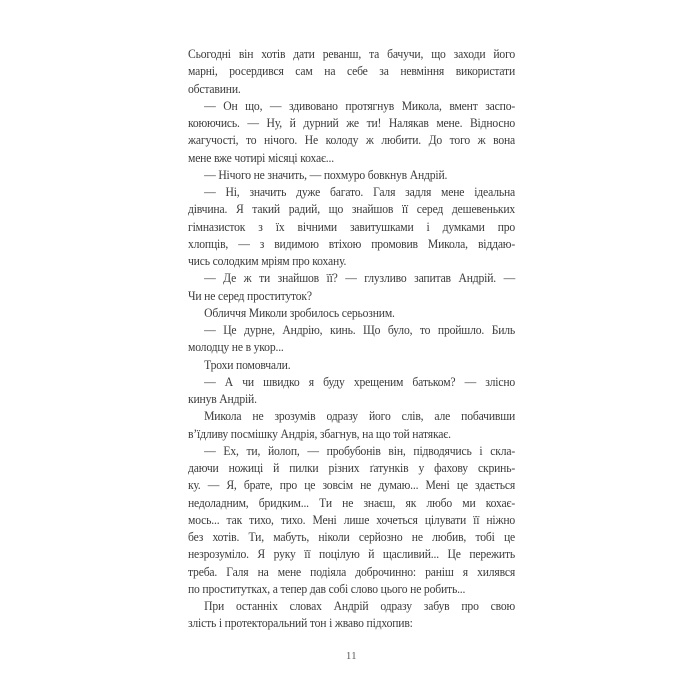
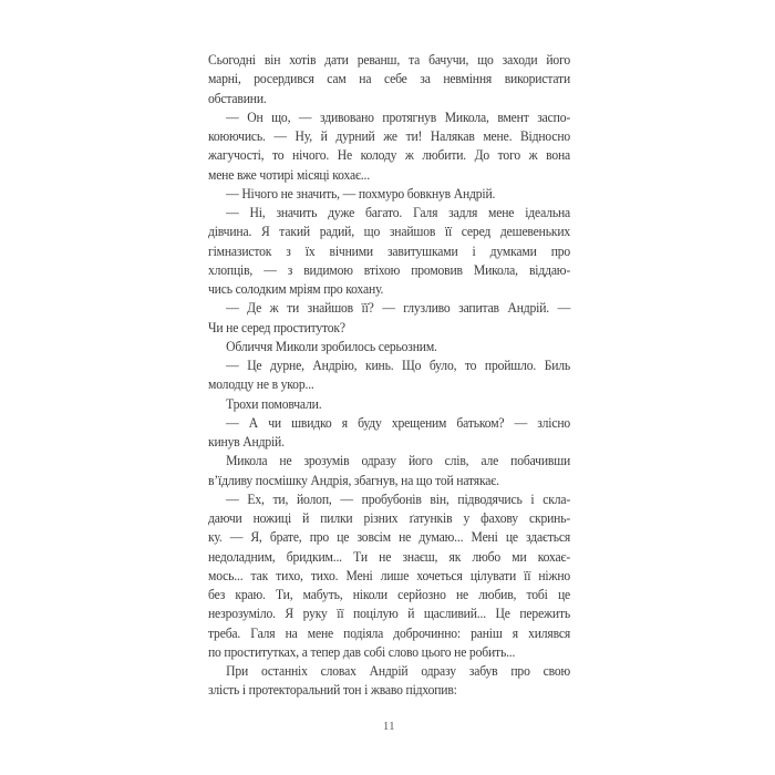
  Сьогодні він хотів дати реванш, та бачучи, що заходи його
  марні, росердився сам на себе за невміння використати
  обставини.
  — Он що, — здивовано протягнув Микола, вмент заспо-
  коюючись. — Ну, й дурний же ти! Налякав мене. Відносно
  жагучості, то нічого. Не колоду ж любити. До того ж вона
  мене вже чотирі місяці кохає...
  — Нічого не значить, — похмуро бовкнув Андрій.
  — Ні, значить дуже багато. Галя задля мене ідеальна
  дівчина. Я такий радий, що знайшов її серед дешевеньких
  гімназисток з їх вічними завитушками і думками про
  хлопців, — з видимою втіхою промовив Микола, віддаю-
  чись солодким мріям про кохану.
  — Де ж ти знайшов її? — глузливо запитав Андрій. —
  Чи не серед проституток?
  Обличчя Миколи зробилось серьозним.
  — Це дурне, Андрію, кинь. Що було, то пройшло. Биль
  молодцу не в укор...
  Трохи помовчали.
  — А чи швидко я буду хрещеним батьком? — злісно
  кинув Андрій.
  Микола не зрозумів одразу його слів, але побачивши
  в’їдливу посмішку Андрія, збагнув, на що той натякає.
  — Ех, ти, йолоп, — пробубонів він, підводячись і скла-
  даючи ножиці й пилки різних ґатунків у фахову скринь-
  ку. — Я, брате, про це зовсім не думаю... Мені це здається
  недоладним, бридким... Ти не знаєш, як любо ми кохає-
  мось... так тихо, тихо. Мені лише хочеться цілувати її ніжно
- без хотів. Ти, мабуть, ніколи серйозно не любив, тобі це
+ без краю. Ти, мабуть, ніколи серйозно не любив, тобі це
  незрозуміло. Я руку її поцілую й щасливий... Це пережить
  треба. Галя на мене подіяла доброчинно: раніш я хилявся
  по проститутках, а тепер дав собі слово цього не робить...
  При останніх словах Андрій одразу забув про свою
  злість і протекторальний тон і жваво підхопив:
  11
